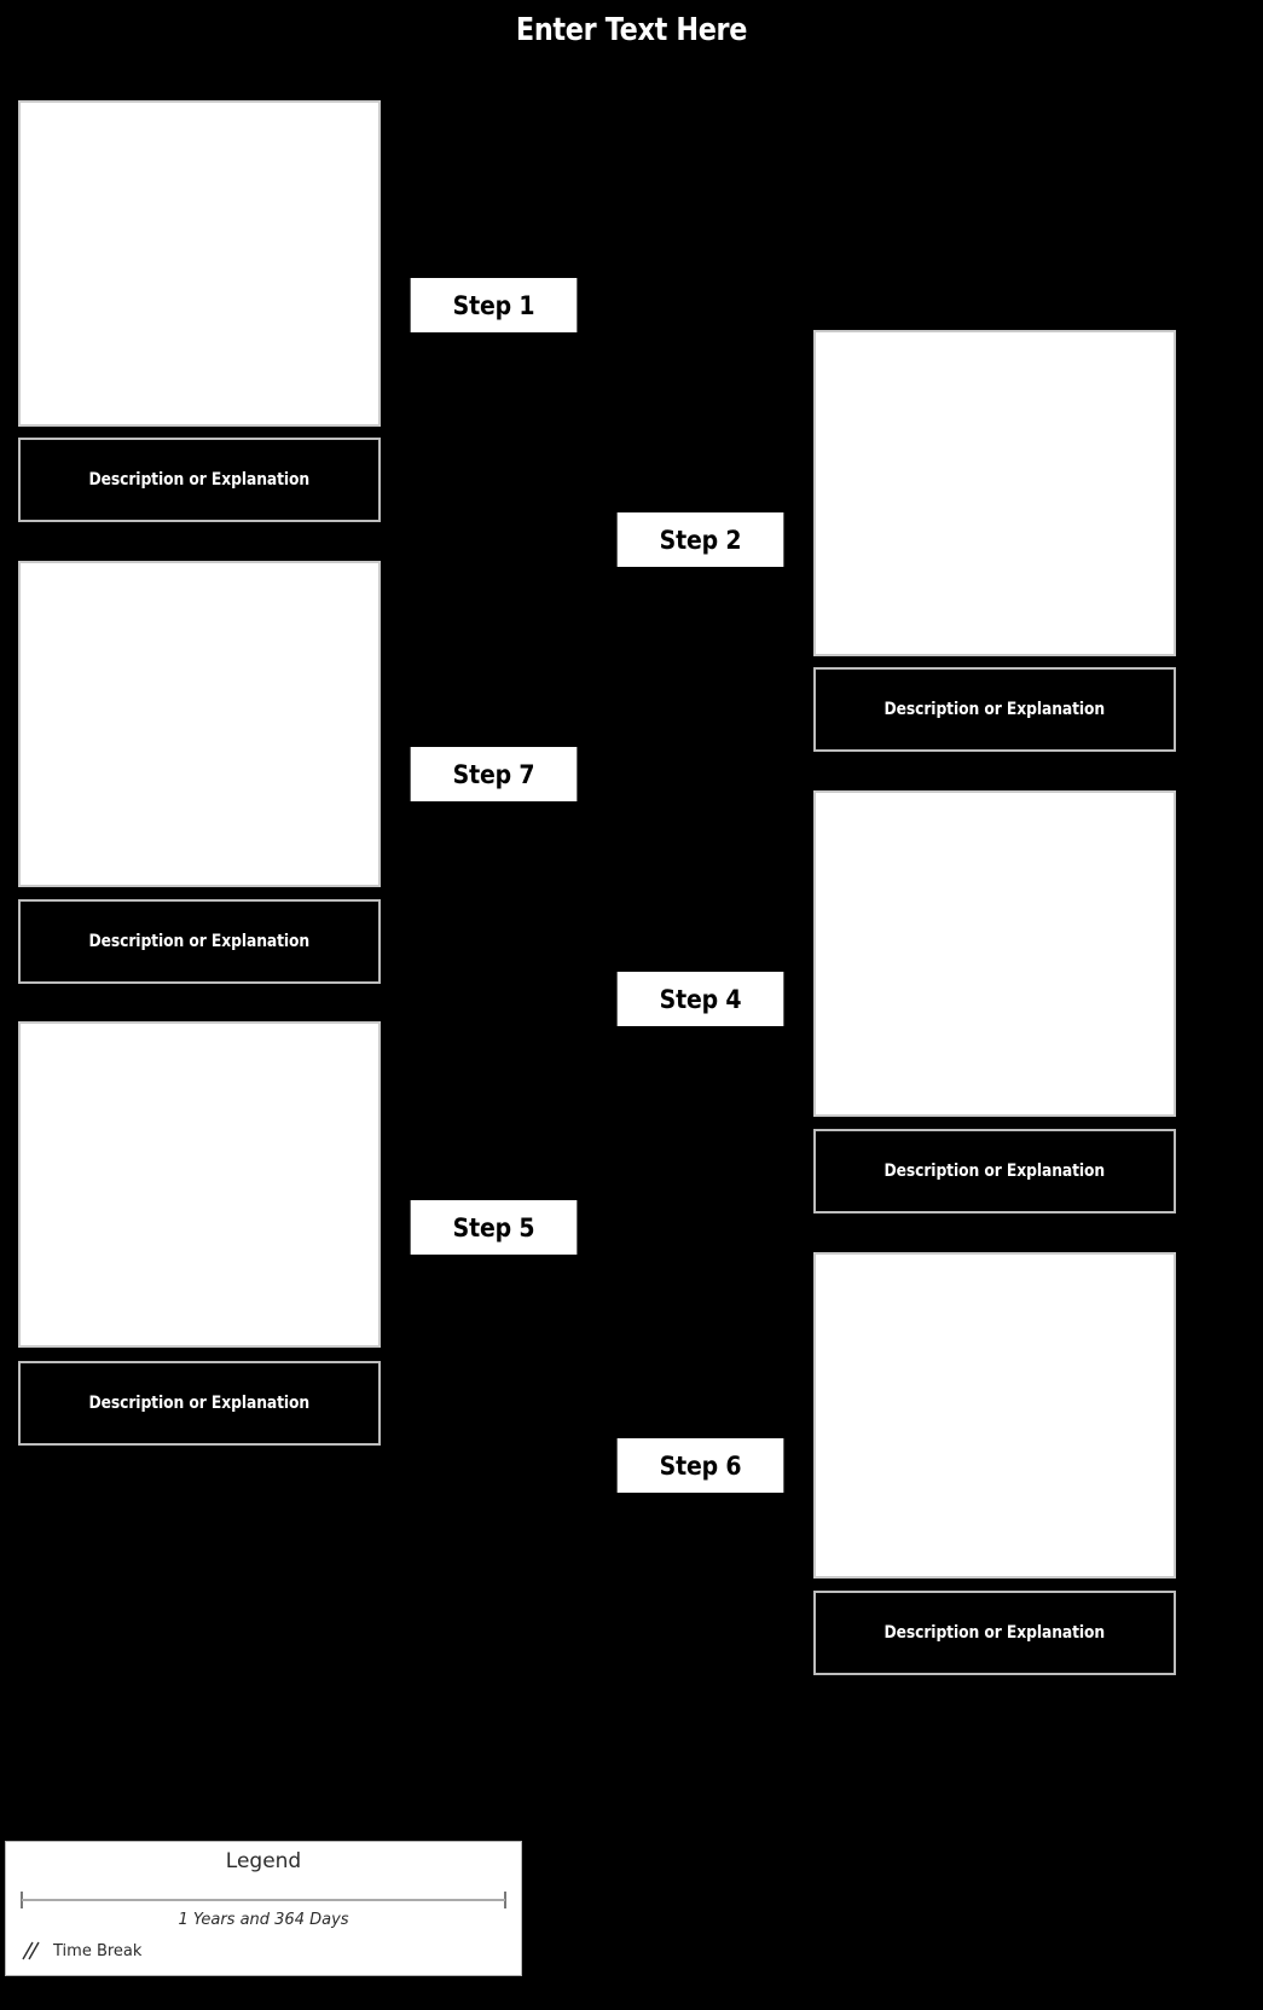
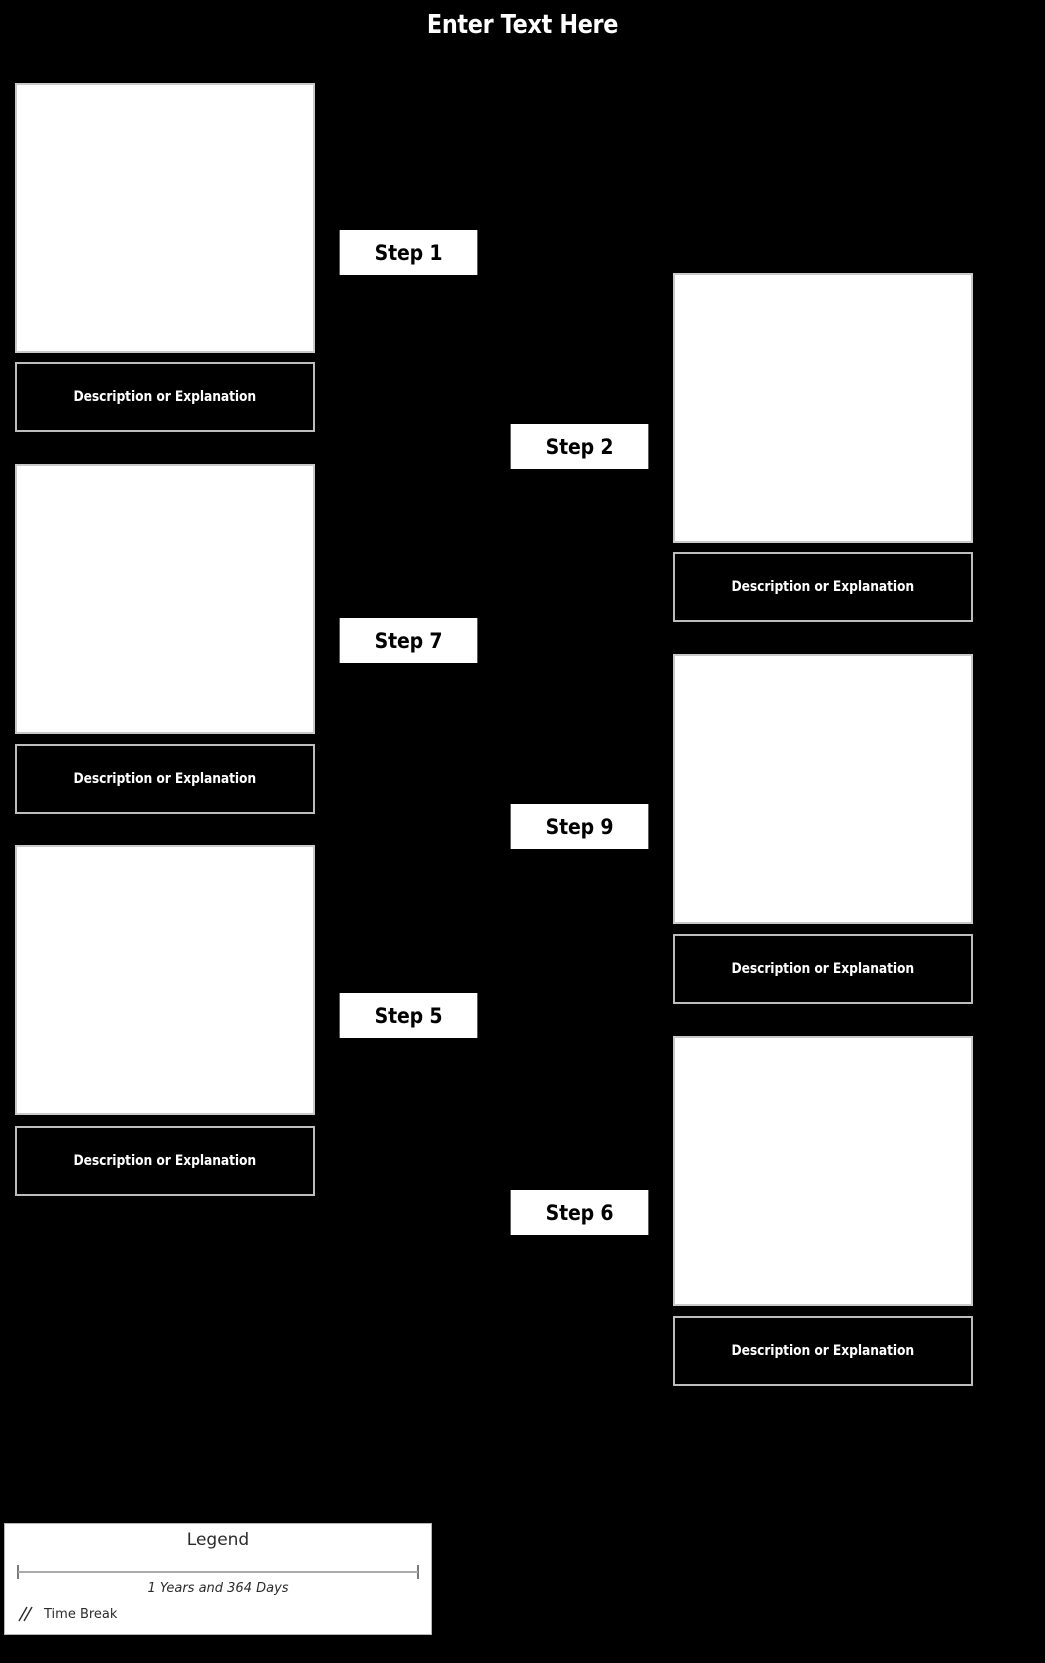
  Enter Text Here
  Step 1
  Description or Explanation
  Step 7
  Description or Explanation
  Step 5
  Description or Explanation
  Step 2
  Description or Explanation
- Step 4
+ Step 9
  Description or Explanation
  Step 6
  Description or Explanation
  Legend
  1 Years and 364 Days
  Time Break
